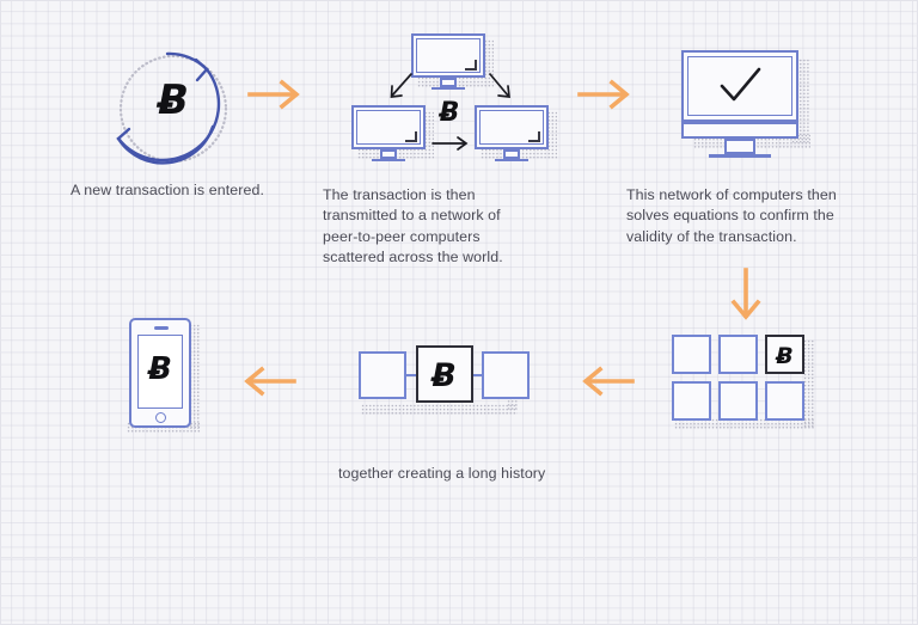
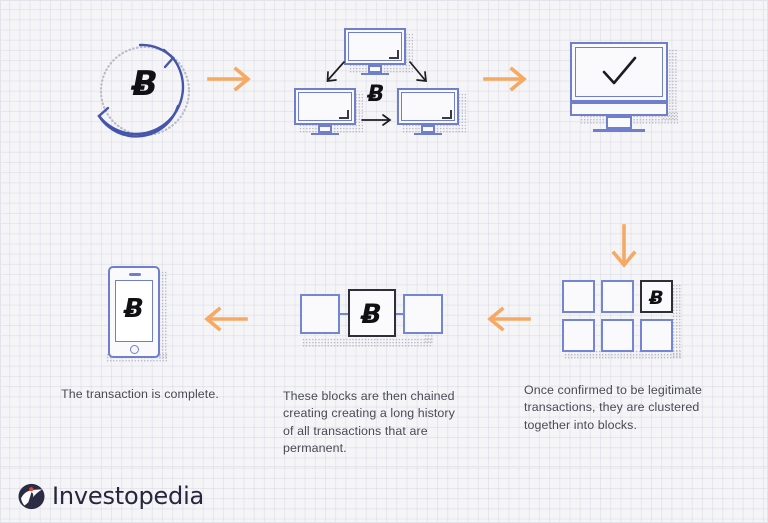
  Ƀ
- A new transaction is entered.
  Ƀ
- The transaction is then
- transmitted to a network of
- peer-to-peer computers
- scattered across the world.
- This network of computers then
- solves equations to confirm the
- validity of the transaction.
  Ƀ
+ Once confirmed to be legitimate
+ transactions, they are clustered
+ together into blocks.
  Ƀ
+ These blocks are then chained
- together creating a long history
+ creating creating a long history
+ of all transactions that are
+ permanent.
  Ƀ
+ The transaction is complete.
+ Investopedia
